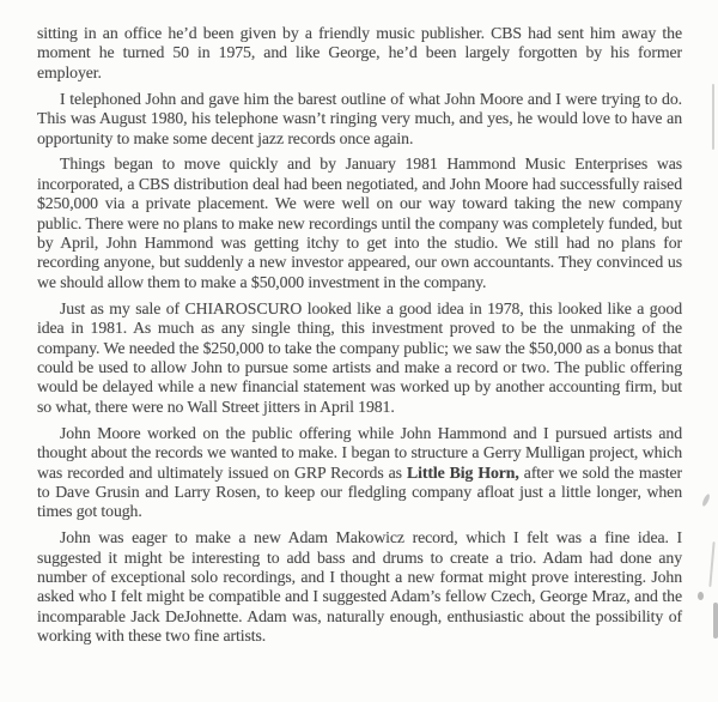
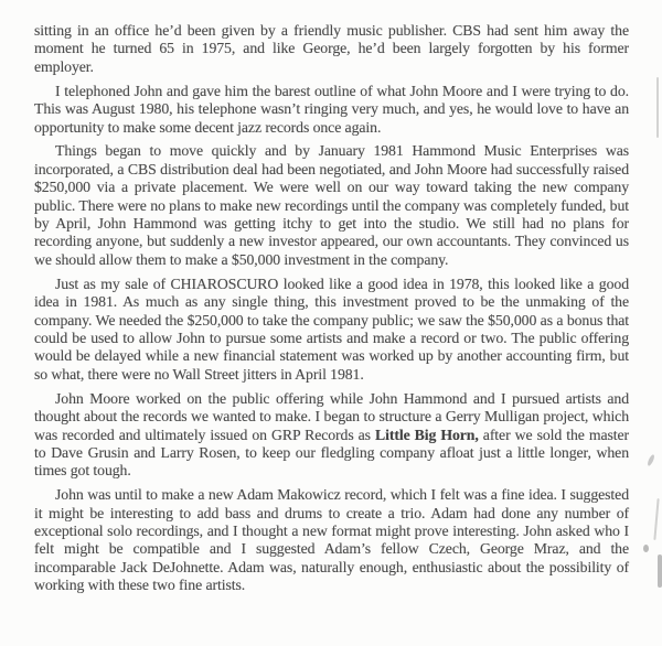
- sitting in an office he’d been given by a friendly music publisher. CBS had sent him away the moment he turned 50 in 1975, and like George, he’d been largely forgotten by his former employer.
+ sitting in an office he’d been given by a friendly music publisher. CBS had sent him away the moment he turned 65 in 1975, and like George, he’d been largely forgotten by his former employer.
  I telephoned John and gave him the barest outline of what John Moore and I were trying to do. This was August 1980, his telephone wasn’t ringing very much, and yes, he would love to have an opportunity to make some decent jazz records once again.
  Things began to move quickly and by January 1981 Hammond Music Enterprises was incorporated, a CBS distribution deal had been negotiated, and John Moore had successfully raised $250,000 via a private placement. We were well on our way toward taking the new company public. There were no plans to make new recordings until the company was completely funded, but by April, John Hammond was getting itchy to get into the studio. We still had no plans for recording anyone, but suddenly a new investor appeared, our own accountants. They convinced us we should allow them to make a $50,000 investment in the company.
  Just as my sale of CHIAROSCURO looked like a good idea in 1978, this looked like a good idea in 1981. As much as any single thing, this investment proved to be the unmaking of the company. We needed the $250,000 to take the company public; we saw the $50,000 as a bonus that could be used to allow John to pursue some artists and make a record or two. The public offering would be delayed while a new financial statement was worked up by another accounting firm, but so what, there were no Wall Street jitters in April 1981.
  John Moore worked on the public offering while John Hammond and I pursued artists and thought about the records we wanted to make. I began to structure a Gerry Mulligan project, which was recorded and ultimately issued on GRP Records as Little Big Horn, after we sold the master to Dave Grusin and Larry Rosen, to keep our fledgling company afloat just a little longer, when times got tough.
- John was eager to make a new Adam Makowicz record, which I felt was a fine idea. I suggested it might be interesting to add bass and drums to create a trio. Adam had done any number of exceptional solo recordings, and I thought a new format might prove interesting. John asked who I felt might be compatible and I suggested Adam’s fellow Czech, George Mraz, and the incomparable Jack DeJohnette. Adam was, naturally enough, enthusiastic about the possibility of working with these two fine artists.
+ John was until to make a new Adam Makowicz record, which I felt was a fine idea. I suggested it might be interesting to add bass and drums to create a trio. Adam had done any number of exceptional solo recordings, and I thought a new format might prove interesting. John asked who I felt might be compatible and I suggested Adam’s fellow Czech, George Mraz, and the incomparable Jack DeJohnette. Adam was, naturally enough, enthusiastic about the possibility of working with these two fine artists.
